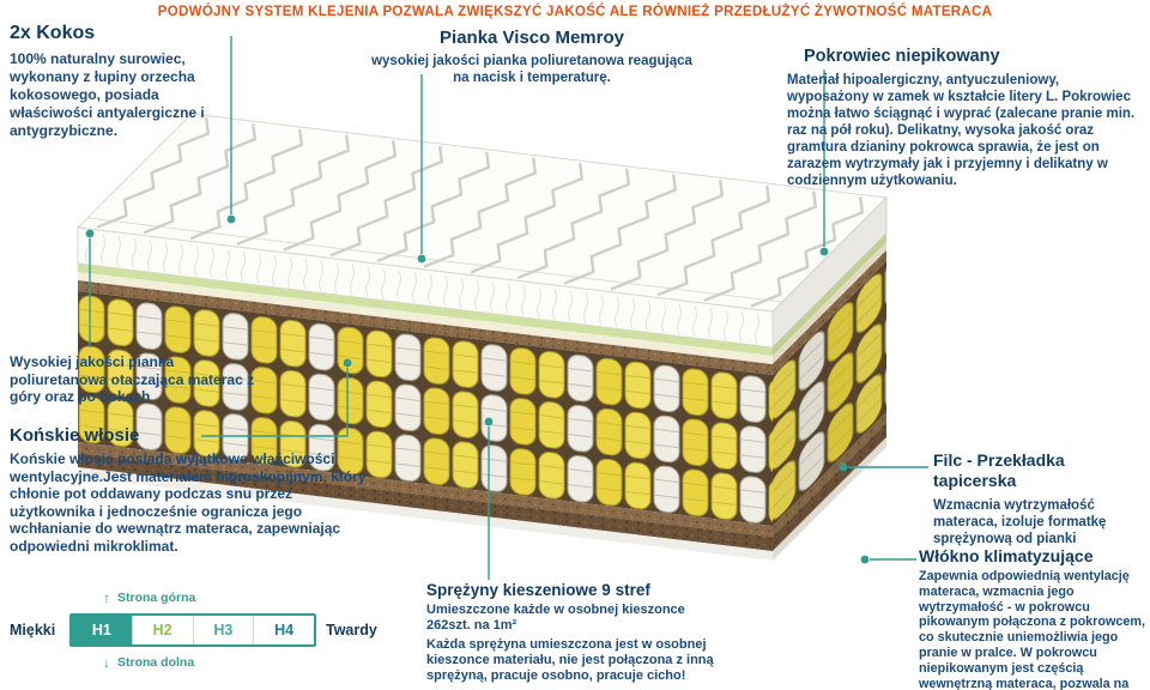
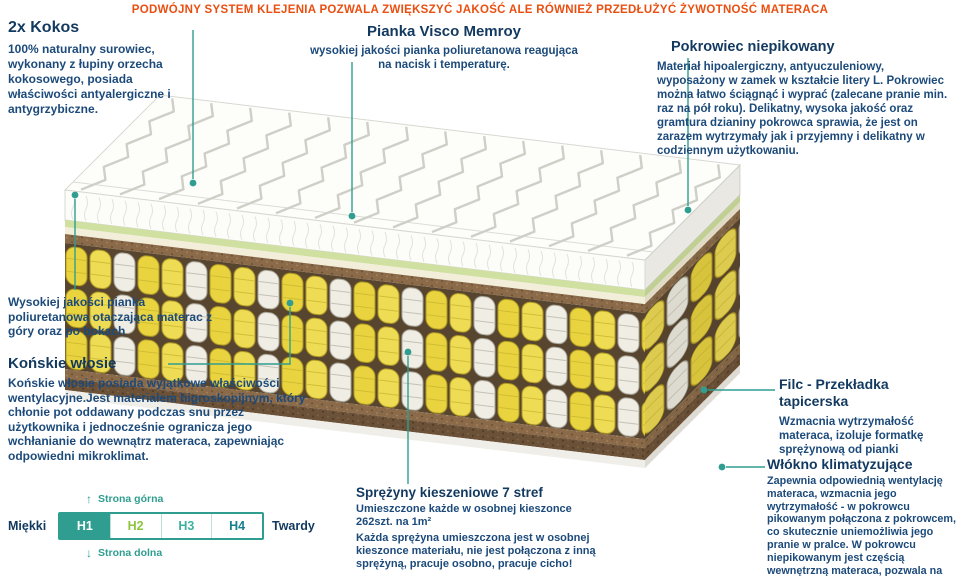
  PODWÓJNY SYSTEM KLEJENIA POZWALA ZWIĘKSZYĆ JAKOŚĆ ALE RÓWNIEŻ PRZEDŁUŻYĆ ŻYWOTNOŚĆ MATERACA
  2x Kokos
  100% naturalny surowiec, wykonany z łupiny orzecha kokosowego, posiada właściwości antyalergiczne i antygrzybiczne.
  Pianka Visco Memroy
  wysokiej jakości pianka poliuretanowa reagująca na nacisk i temperaturę.
  Pokrowiec niepikowany
  Materiał hipoalergiczny, antyuczuleniowy, wyposażony w zamek w kształcie litery L. Pokrowiec można łatwo ściągnąć i wyprać (zalecane pranie min. raz na pół roku). Delikatny, wysoka jakość oraz gramtura dzianiny pokrowca sprawia, że jest on zarazem wytrzymały jak i przyjemny i delikatny w codziennym użytkowaniu.
  Wysokiej jakości pianka poliuretanowa otaczająca materac z góry oraz po bokach
  Końskie włosie
  Końskie włosie posiada wyjątkowe właściwości wentylacyjne.Jest materiałem higroskopijnym, który chłonie pot oddawany podczas snu przez użytkownika i jednocześnie ogranicza jego wchłanianie do wewnątrz materaca, zapewniając odpowiedni mikroklimat.
- Sprężyny kieszeniowe 9 stref
+ Sprężyny kieszeniowe 7 stref
  Umieszczone każde w osobnej kieszonce 262szt. na 1m²
  Każda sprężyna umieszczona jest w osobnej kieszonce materiału, nie jest połączona z inną sprężyną, pracuje osobno, pracuje cicho!
  Filc - Przekładka tapicerska
  Wzmacnia wytrzymałość materaca, izoluje formatkę sprężynową od pianki
  Włókno klimatyzujące
  Zapewnia odpowiednią wentylację materaca, wzmacnia jego wytrzymałość - w pokrowcu pikowanym połączona z pokrowcem, co skutecznie uniemożliwia jego pranie w pralce. W pokrowcu niepikowanym jest częścią wewnętrzną materaca, pozwala na
  ↑
  Strona górna
  Miękki
  H1
  H2
  H3
  H4
  Twardy
  ↓
  Strona dolna
